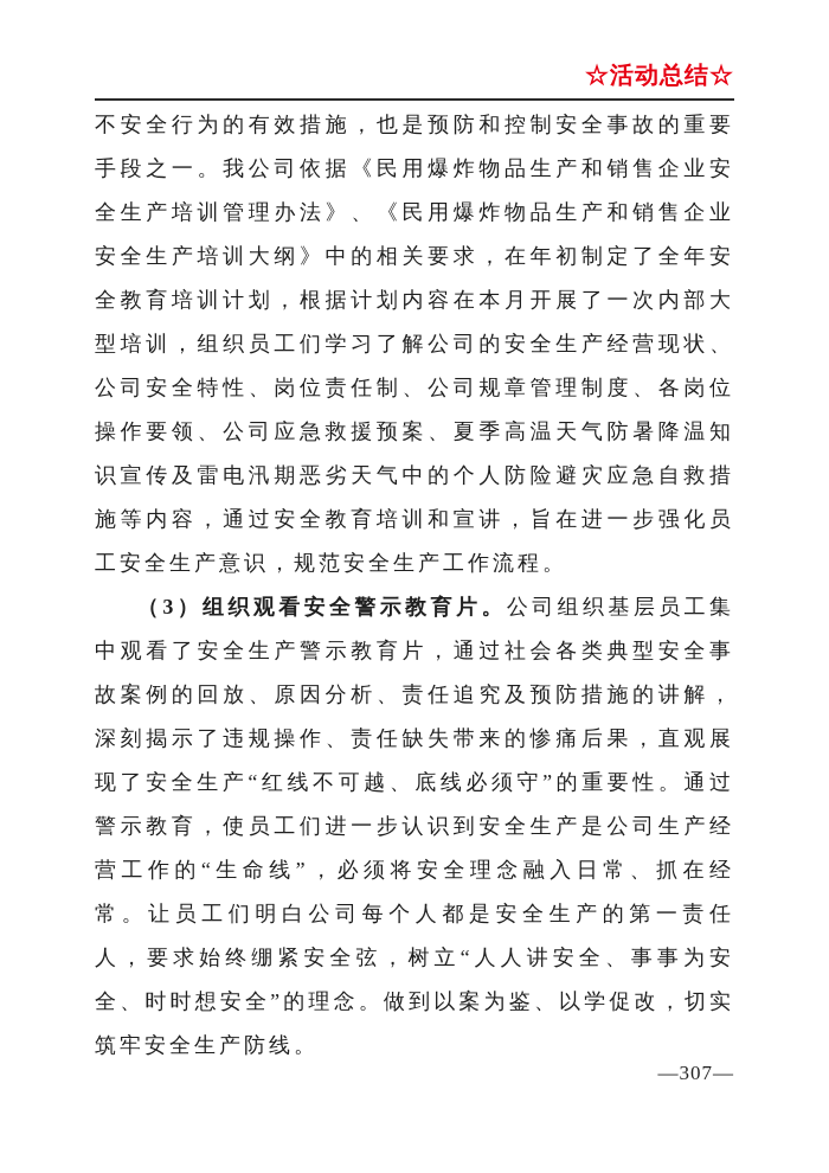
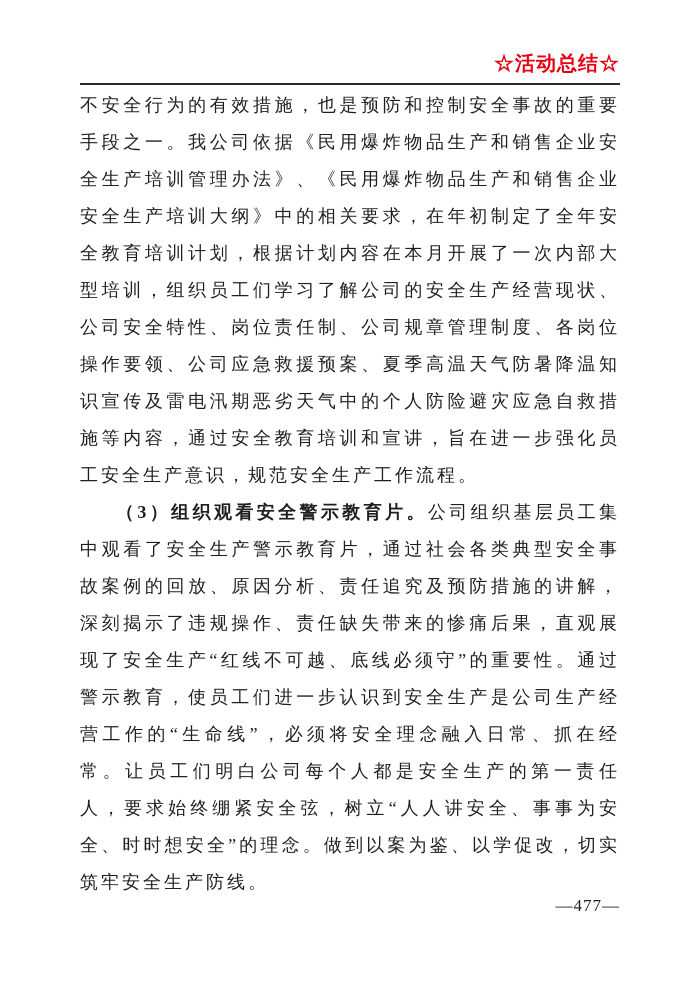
  ☆活动总结☆
  不安全行为的有效措施，也是预防和控制安全事故的重要手段之一。我公司依据《民用爆炸物品生产和销售企业安全生产培训管理办法》、《民用爆炸物品生产和销售企业安全生产培训大纲》中的相关要求，在年初制定了全年安全教育培训计划，根据计划内容在本月开展了一次内部大型培训，组织员工们学习了解公司的安全生产经营现状、公司安全特性、岗位责任制、公司规章管理制度、各岗位操作要领、公司应急救援预案、夏季高温天气防暑降温知识宣传及雷电汛期恶劣天气中的个人防险避灾应急自救措施等内容，通过安全教育培训和宣讲，旨在进一步强化员工安全生产意识，规范安全生产工作流程。
  （3）组织观看安全警示教育片。公司组织基层员工集中观看了安全生产警示教育片，通过社会各类典型安全事故案例的回放、原因分析、责任追究及预防措施的讲解，深刻揭示了违规操作、责任缺失带来的惨痛后果，直观展现了安全生产“红线不可越、底线必须守”的重要性。通过警示教育，使员工们进一步认识到安全生产是公司生产经营工作的“生命线”，必须将安全理念融入日常、抓在经常。让员工们明白公司每个人都是安全生产的第一责任人，要求始终绷紧安全弦，树立“人人讲安全、事事为安全、时时想安全”的理念。做到以案为鉴、以学促改，切实筑牢安全生产防线。
- —307—
+ —477—
